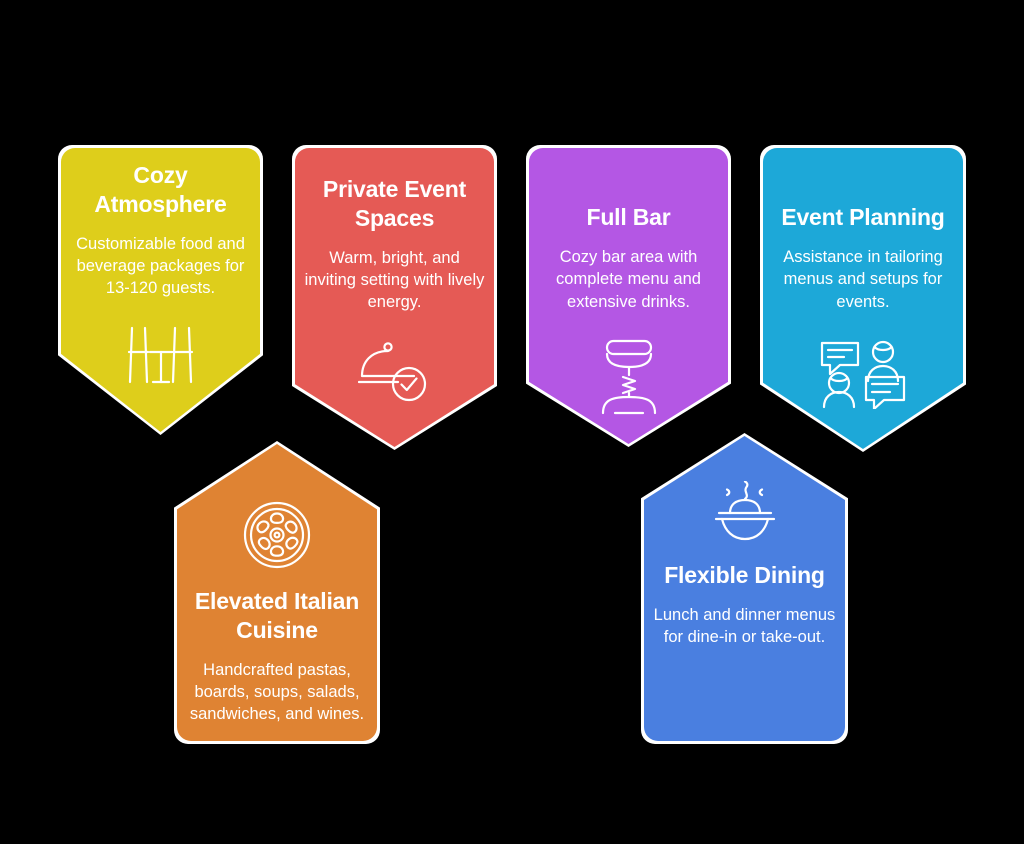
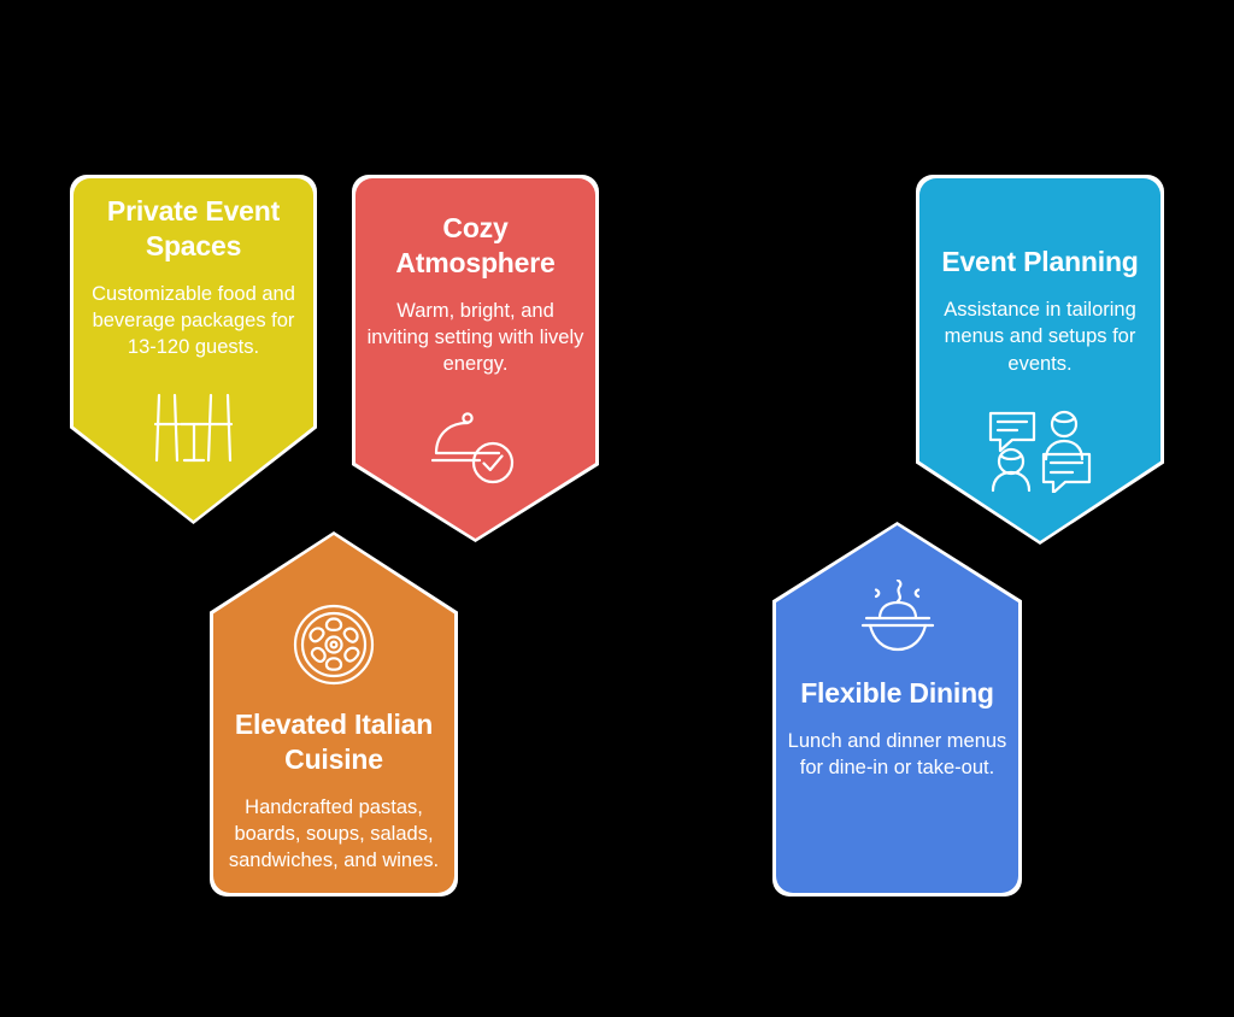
- Cozy Atmosphere
+ Private Event Spaces
  Customizable food and beverage packages for 13-120 guests.
- Private Event Spaces
+ Cozy Atmosphere
  Warm, bright, and inviting setting with lively energy.
- Full Bar
- Cozy bar area with complete menu and extensive drinks.
  Event Planning
  Assistance in tailoring menus and setups for events.
  Elevated Italian Cuisine
  Handcrafted pastas, boards, soups, salads, sandwiches, and wines.
  Flexible Dining
  Lunch and dinner menus for dine-in or take-out.
